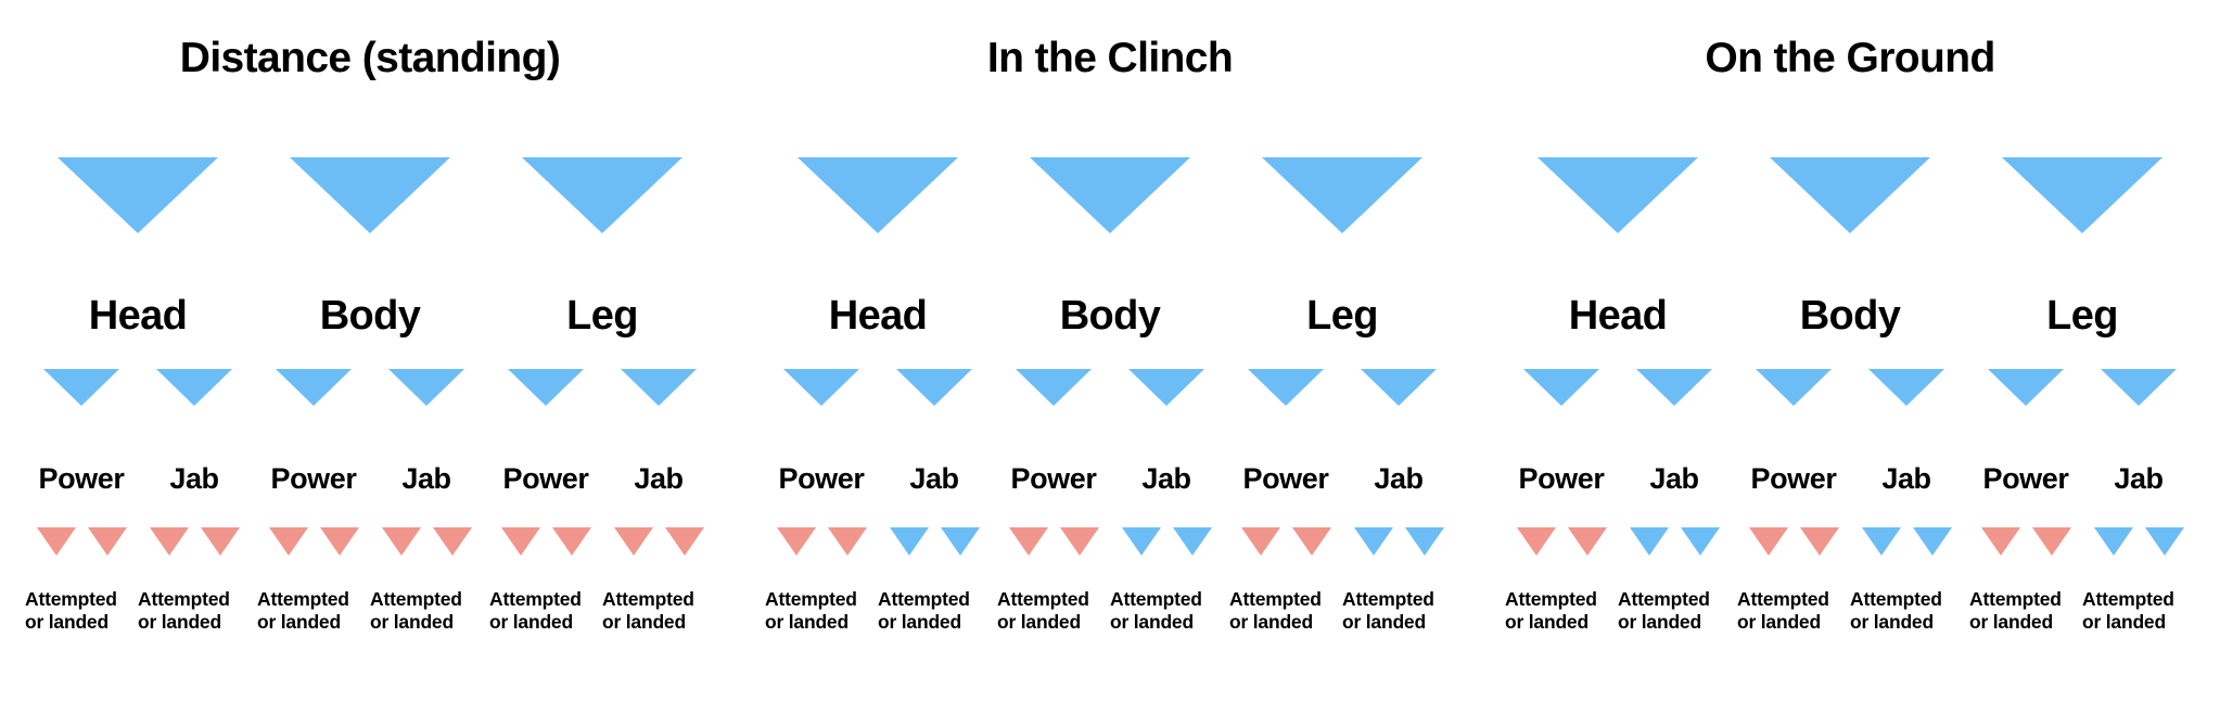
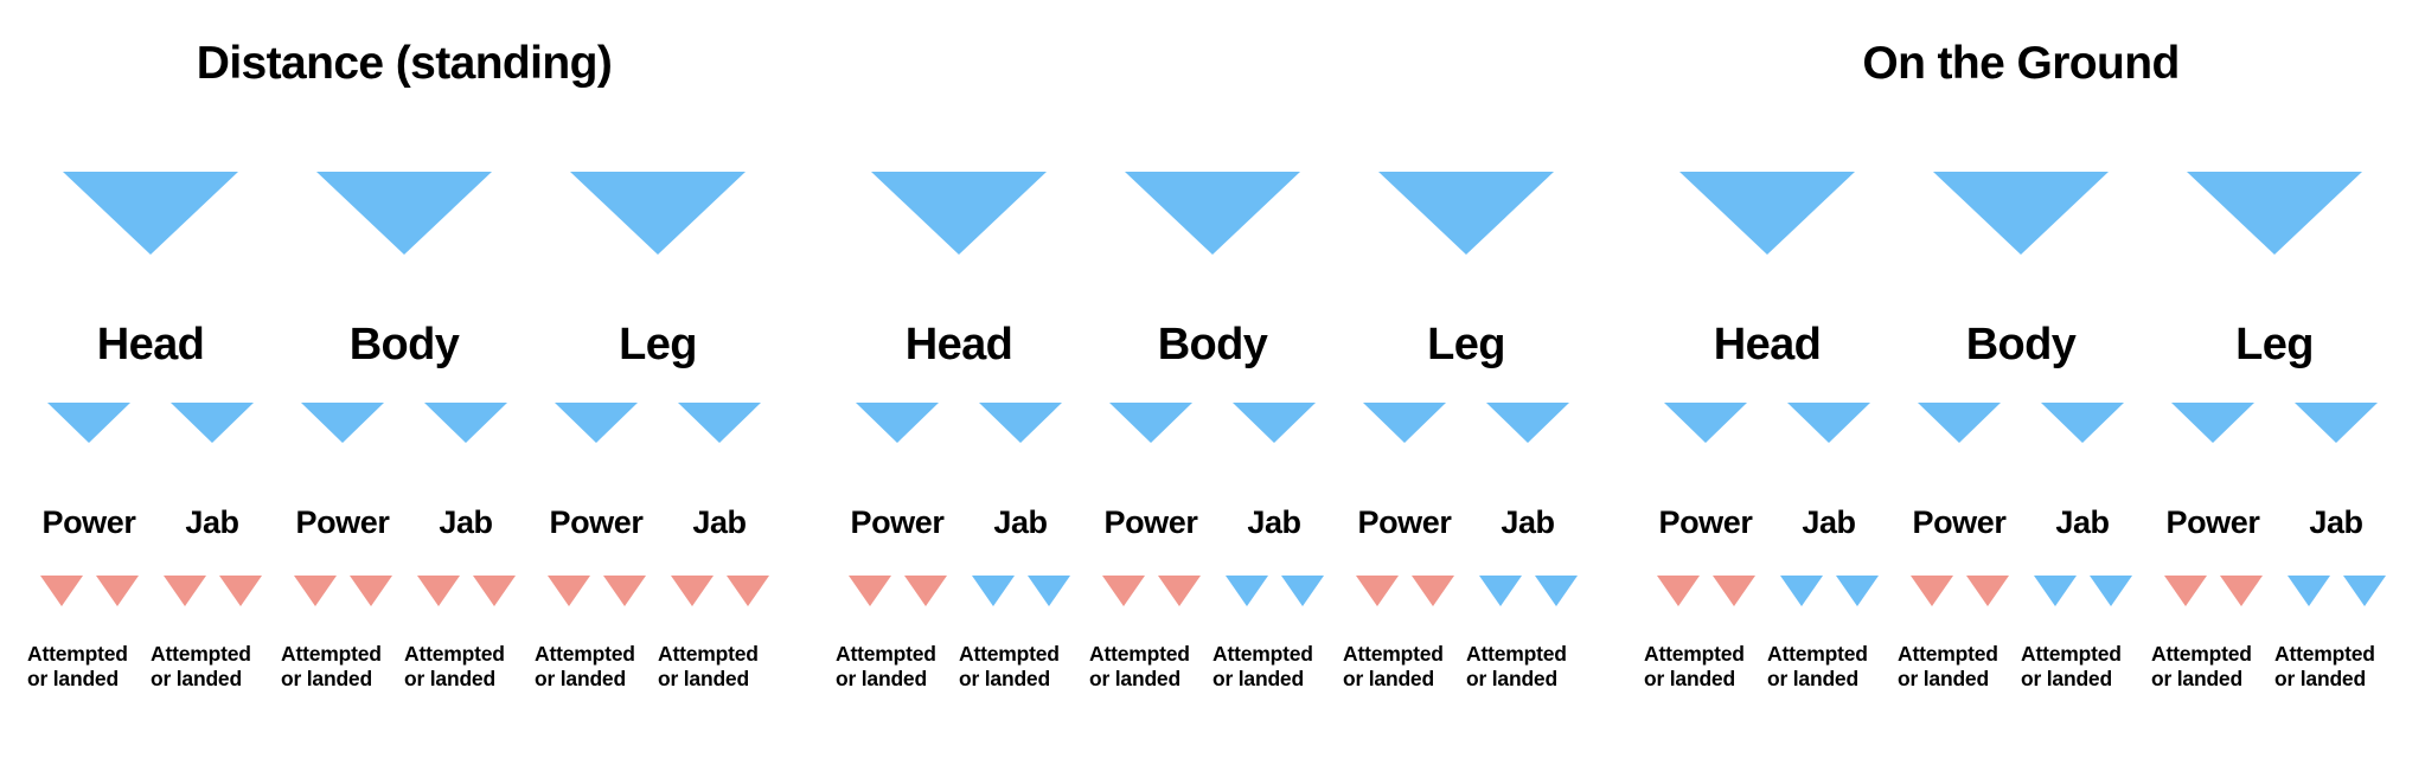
  Distance (standing)
  Head
  Body
  Leg
  Power
  Jab
  Power
  Jab
  Power
  Jab
  Attempted
  or landed
  Attempted
  or landed
  Attempted
  or landed
  Attempted
  or landed
  Attempted
  or landed
  Attempted
  or landed
- In the Clinch
  Head
  Body
  Leg
  Power
  Jab
  Power
  Jab
  Power
  Jab
  Attempted
  or landed
  Attempted
  or landed
  Attempted
  or landed
  Attempted
  or landed
  Attempted
  or landed
  Attempted
  or landed
  On the Ground
  Head
  Body
  Leg
  Power
  Jab
  Power
  Jab
  Power
  Jab
  Attempted
  or landed
  Attempted
  or landed
  Attempted
  or landed
  Attempted
  or landed
  Attempted
  or landed
  Attempted
  or landed
